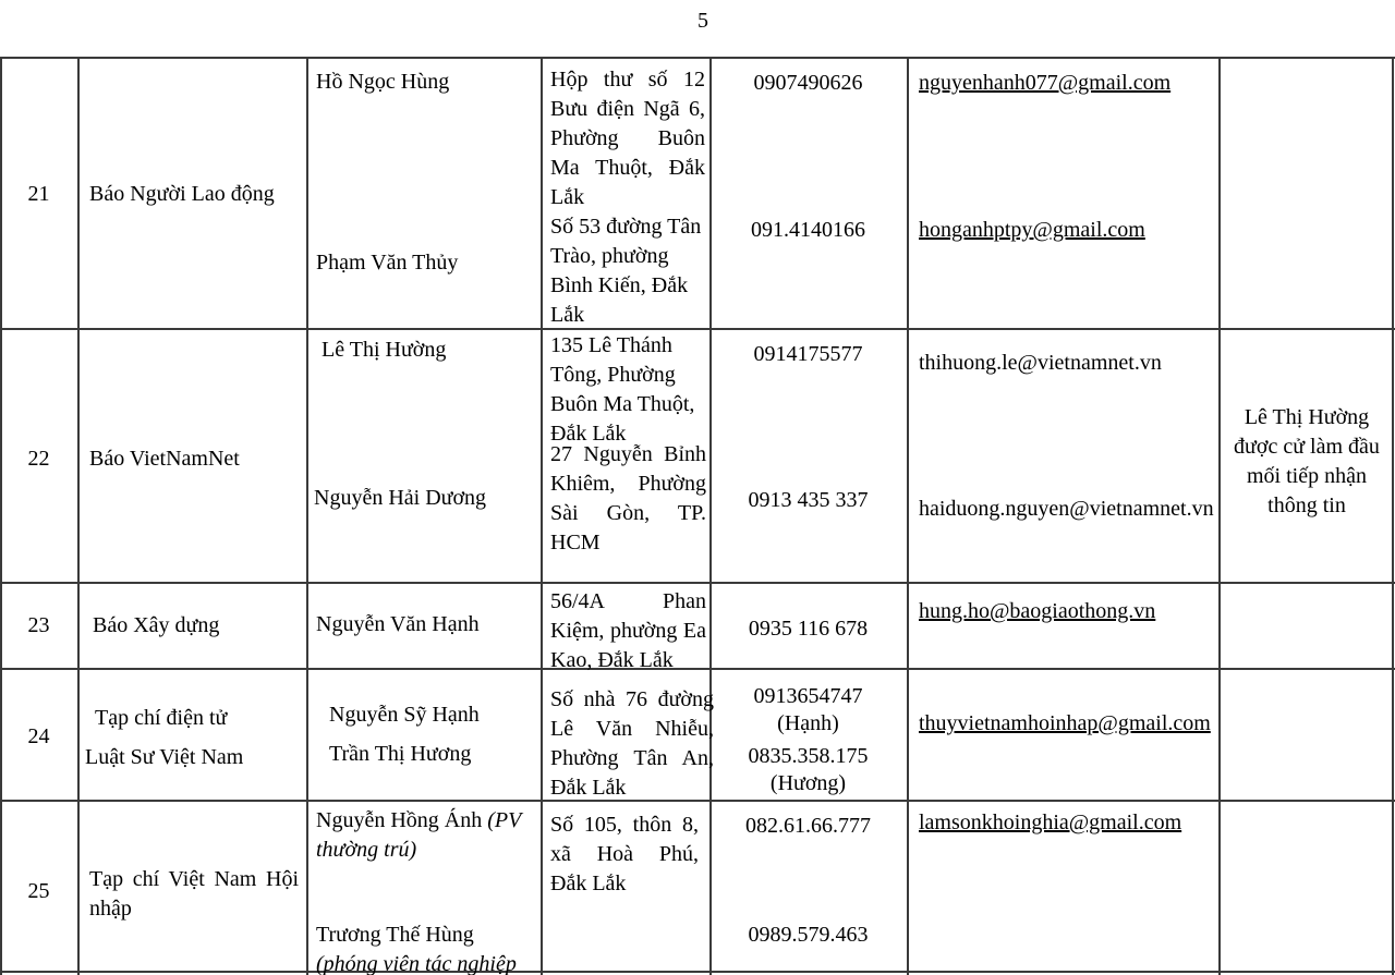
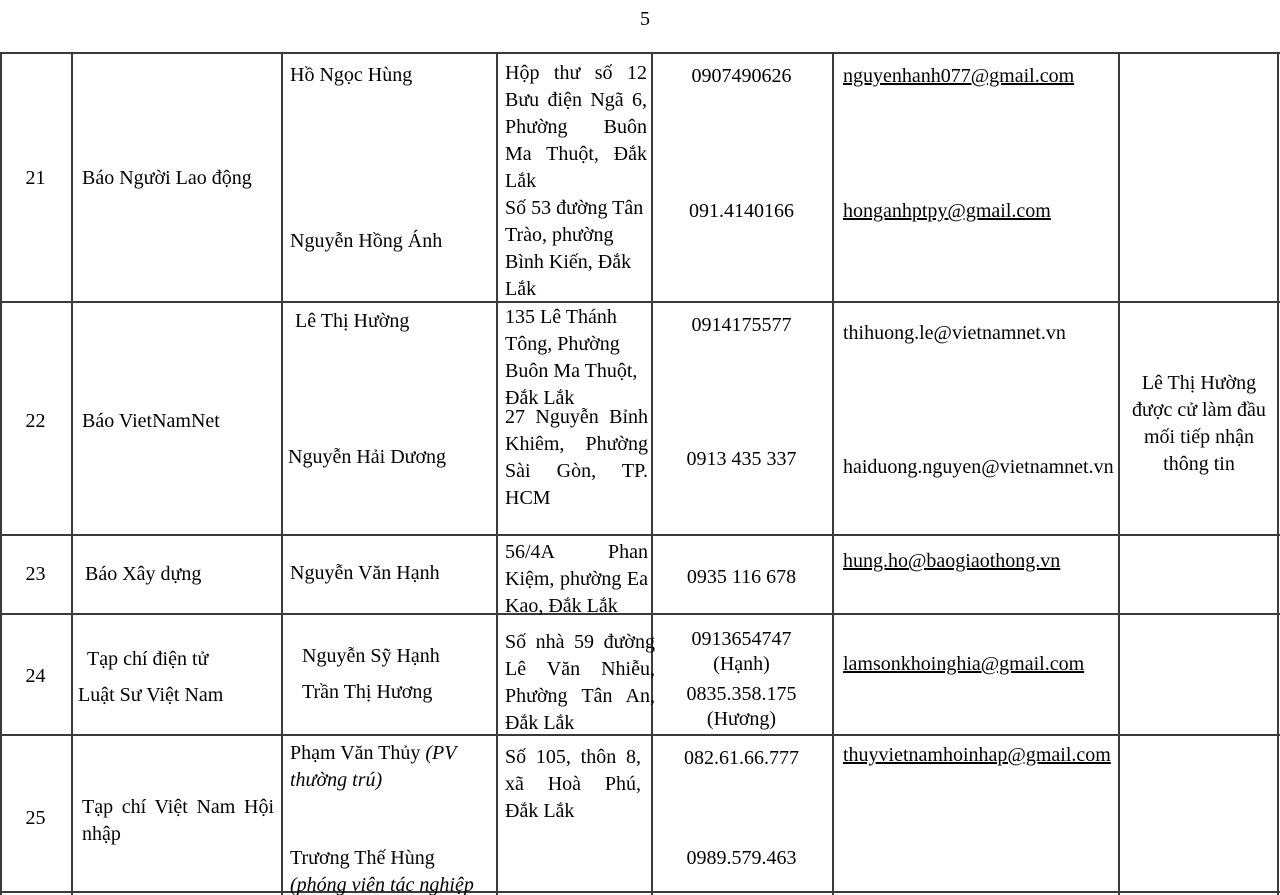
  5
  21
  Báo Người Lao động
  Hồ Ngọc Hùng
- Phạm Văn Thủy
+ Nguyễn Hồng Ánh
  Hộp thư số 12 Bưu điện Ngã 6, Phường Buôn Ma Thuột, Đắk Lắk
  Số 53 đường Tân Trào, phường Bình Kiến, Đắk Lắk
  0907490626
  091.4140166
  nguyenhanh077@gmail.com
  honganhptpy@gmail.com
  22
  Báo VietNamNet
  Lê Thị Hường
  Nguyễn Hải Dương
  135 Lê Thánh Tông, Phường Buôn Ma Thuột, Đắk Lắk
  27 Nguyễn Bỉnh Khiêm, Phường Sài Gòn, TP. HCM
  0914175577
  0913 435 337
  thihuong.le@vietnamnet.vn
  haiduong.nguyen@vietnamnet.vn
  Lê Thị Hường được cử làm đầu mối tiếp nhận thông tin
  23
  Báo Xây dựng
  Nguyễn Văn Hạnh
  56/4A Phan Kiệm, phường Ea Kao, Đắk Lắk
  0935 116 678
  hung.ho@baogiaothong.vn
  24
  Tạp chí điện tử
  Luật Sư Việt Nam
  Nguyễn Sỹ Hạnh
  Trần Thị Hương
- Số nhà 76 đường Lê Văn Nhiễu, Phường Tân An, Đắk Lắk
+ Số nhà 59 đường Lê Văn Nhiễu, Phường Tân An, Đắk Lắk
  0913654747
  (Hạnh)
  0835.358.175
  (Hương)
- thuyvietnamhoinhap@gmail.com
+ lamsonkhoinghia@gmail.com
  25
  Tạp chí Việt Nam Hội nhập
- Nguyễn Hồng Ánh (PV thường trú)
+ Phạm Văn Thủy (PV thường trú)
  Trương Thế Hùng
  (phóng viên tác nghiệp
  Số 105, thôn 8, xã Hoà Phú, Đắk Lắk
  082.61.66.777
  0989.579.463
- lamsonkhoinghia@gmail.com
+ thuyvietnamhoinhap@gmail.com
